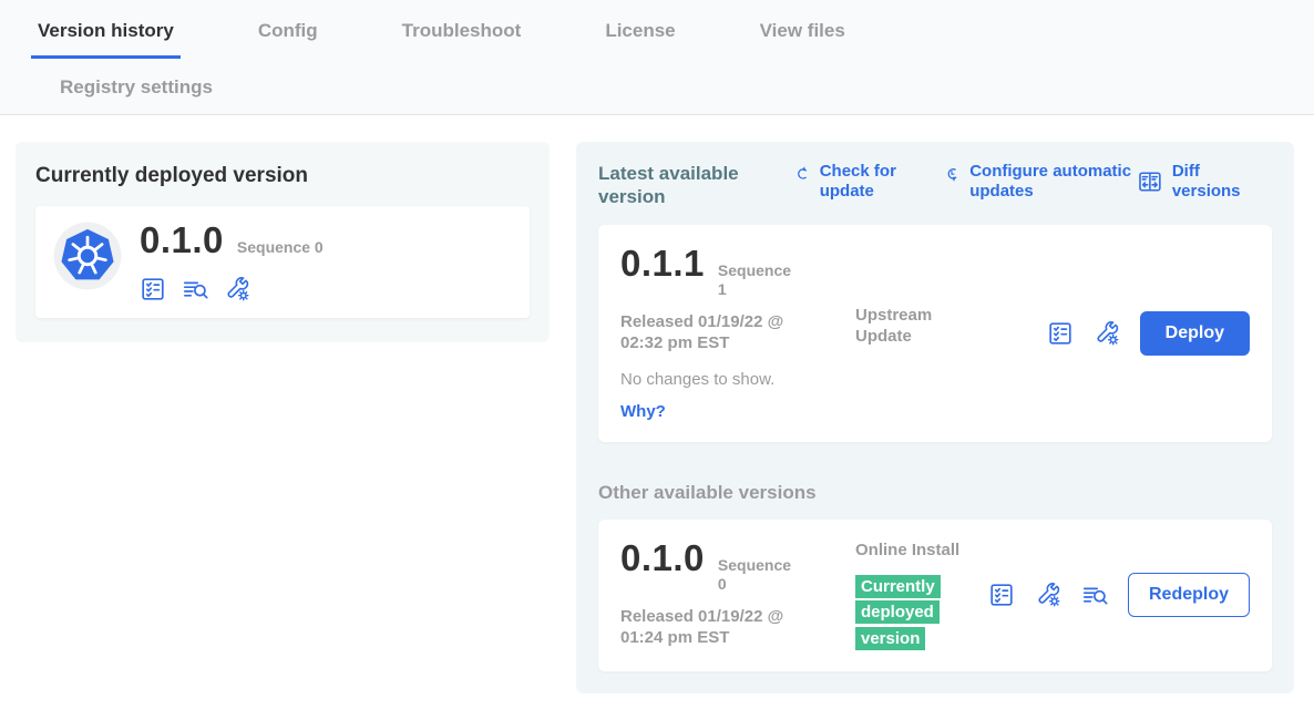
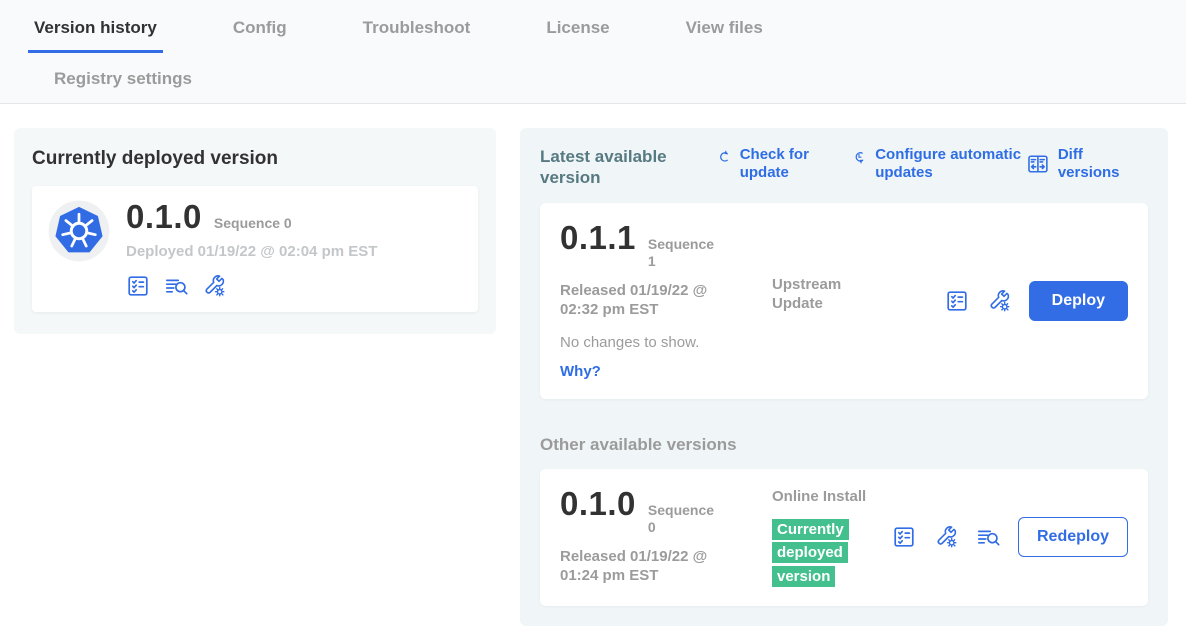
  Version history
  Config
  Troubleshoot
  License
  View files
  Registry settings
  Currently deployed version
  0.1.0
  Sequence 0
+ Deployed 01/19/22 @ 02:04 pm EST
  Latest available version
  Check for update
  Configure automatic updates
  Diff versions
  0.1.1
  Sequence 1
  Released 01/19/22 @ 02:32 pm EST
  No changes to show.
  Why?
  Upstream Update
  Deploy
  Other available versions
  0.1.0
  Sequence 0
  Released 01/19/22 @ 01:24 pm EST
  Online Install
  Currently deployed version
  Redeploy
